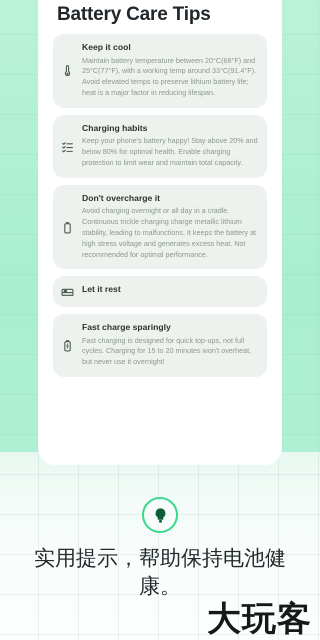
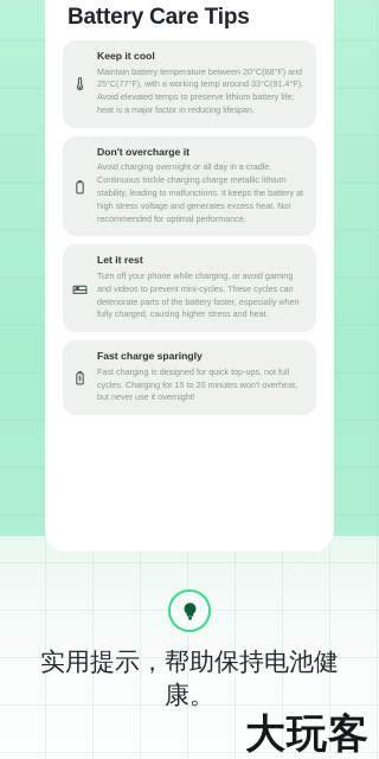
  Battery Care Tips
  Keep it cool
  Maintain battery temperature between 20°C(68°F) and 25°C(77°F), with a working temp around 33°C(91.4°F). Avoid elevated temps to preserve lithium battery life; heat is a major factor in reducing lifespan.
- Charging habits
- Keep your phone's battery happy! Stay above 20% and below 80% for optimal health. Enable charging protection to limit wear and maintain total capacity.
  Don't overcharge it
  Avoid charging overnight or all day in a cradle. Continuous trickle charging charge metallic lithium stability, leading to malfunctions. It keeps the battery at high stress voltage and generates excess heat. Not recommended for optimal performance.
  Let it rest
+ Turn off your phone while charging, or avoid gaming and videos to prevent mini-cycles. These cycles can deteriorate parts of the battery faster, especially when fully charged, causing higher stress and heat.
  Fast charge sparingly
  Fast charging is designed for quick top-ups, not full cycles. Charging for 15 to 20 minutes won't overheat, but never use it overnight!
  实用提示，帮助保持电池健康。
  大玩客
